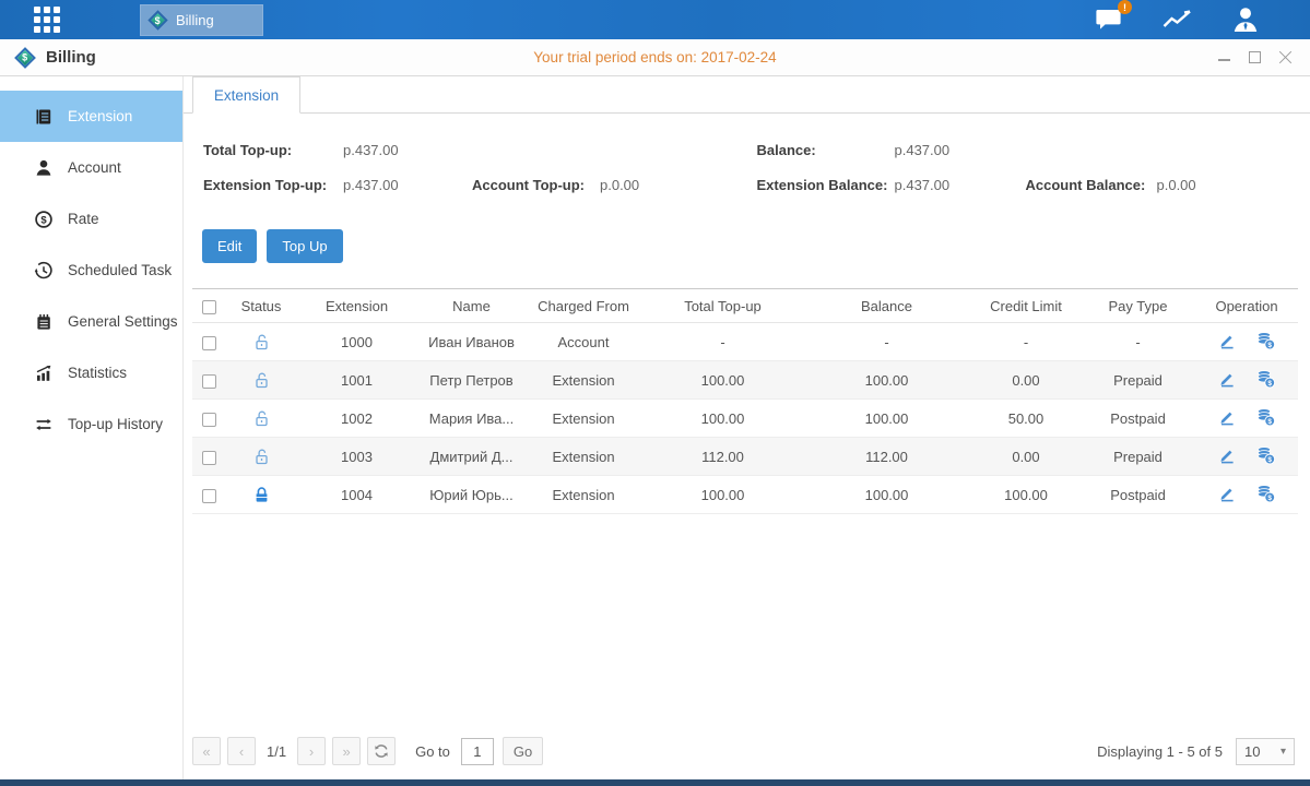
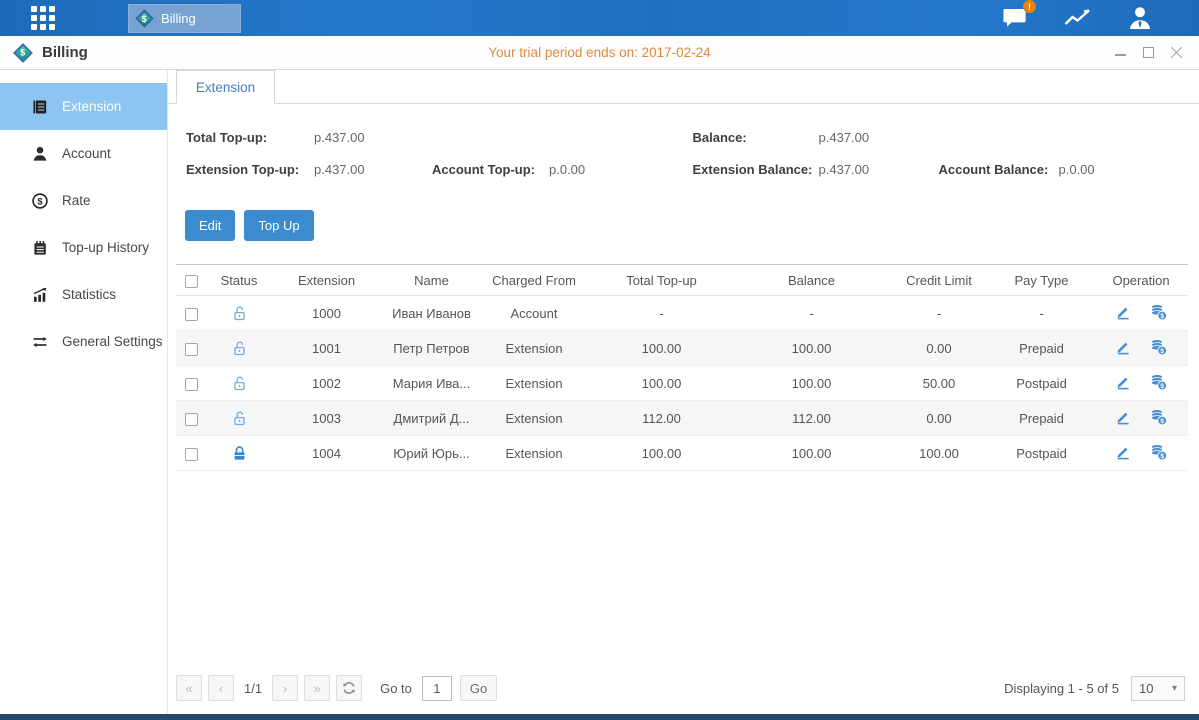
  Billing
  !
  Billing
  Your trial period ends on: 2017-02-24
  Extension
  Account
  $
  Rate
- Scheduled Task
- General Settings
+ Top-up History
  Statistics
- Top-up History
+ General Settings
  Extension
  Total Top-up:
  p.437.00
  Extension Top-up:
  p.437.00
  Account Top-up:
  p.0.00
  Balance:
  p.437.00
  Extension Balance:
  p.437.00
  Account Balance:
  p.0.00
  Edit
  Top Up
  	Status	Extension	Name	Charged From	Total Top-up	Balance	Credit Limit	Pay Type	Operation
  		1000	Иван Иванов	Account	-	-	-	-
  		1001	Петр Петров	Extension	100.00	100.00	0.00	Prepaid
  		1002	Мария Ива...	Extension	100.00	100.00	50.00	Postpaid
  		1003	Дмитрий Д...	Extension	112.00	112.00	0.00	Prepaid
  		1004	Юрий Юрь...	Extension	100.00	100.00	100.00	Postpaid
  «
  ‹
  1/1
  ›
  »
  Go to
  1
  Go
  Displaying 1 - 5 of 5
  10
  ▾
